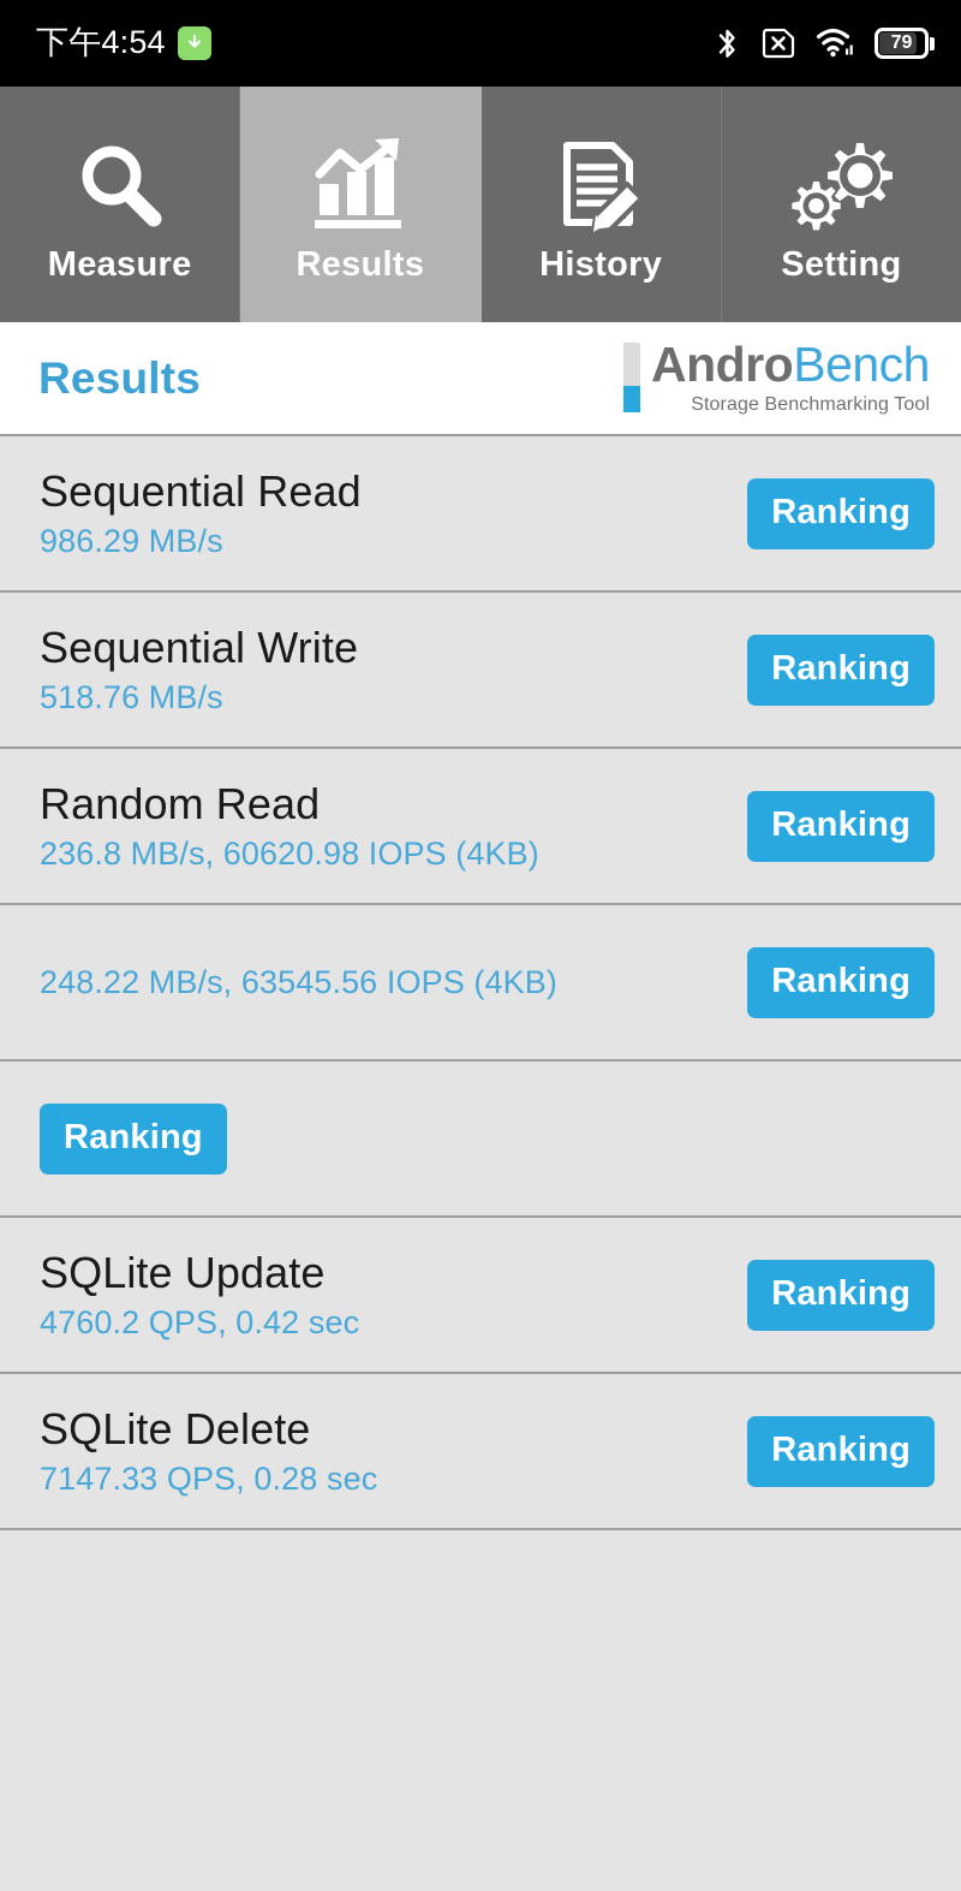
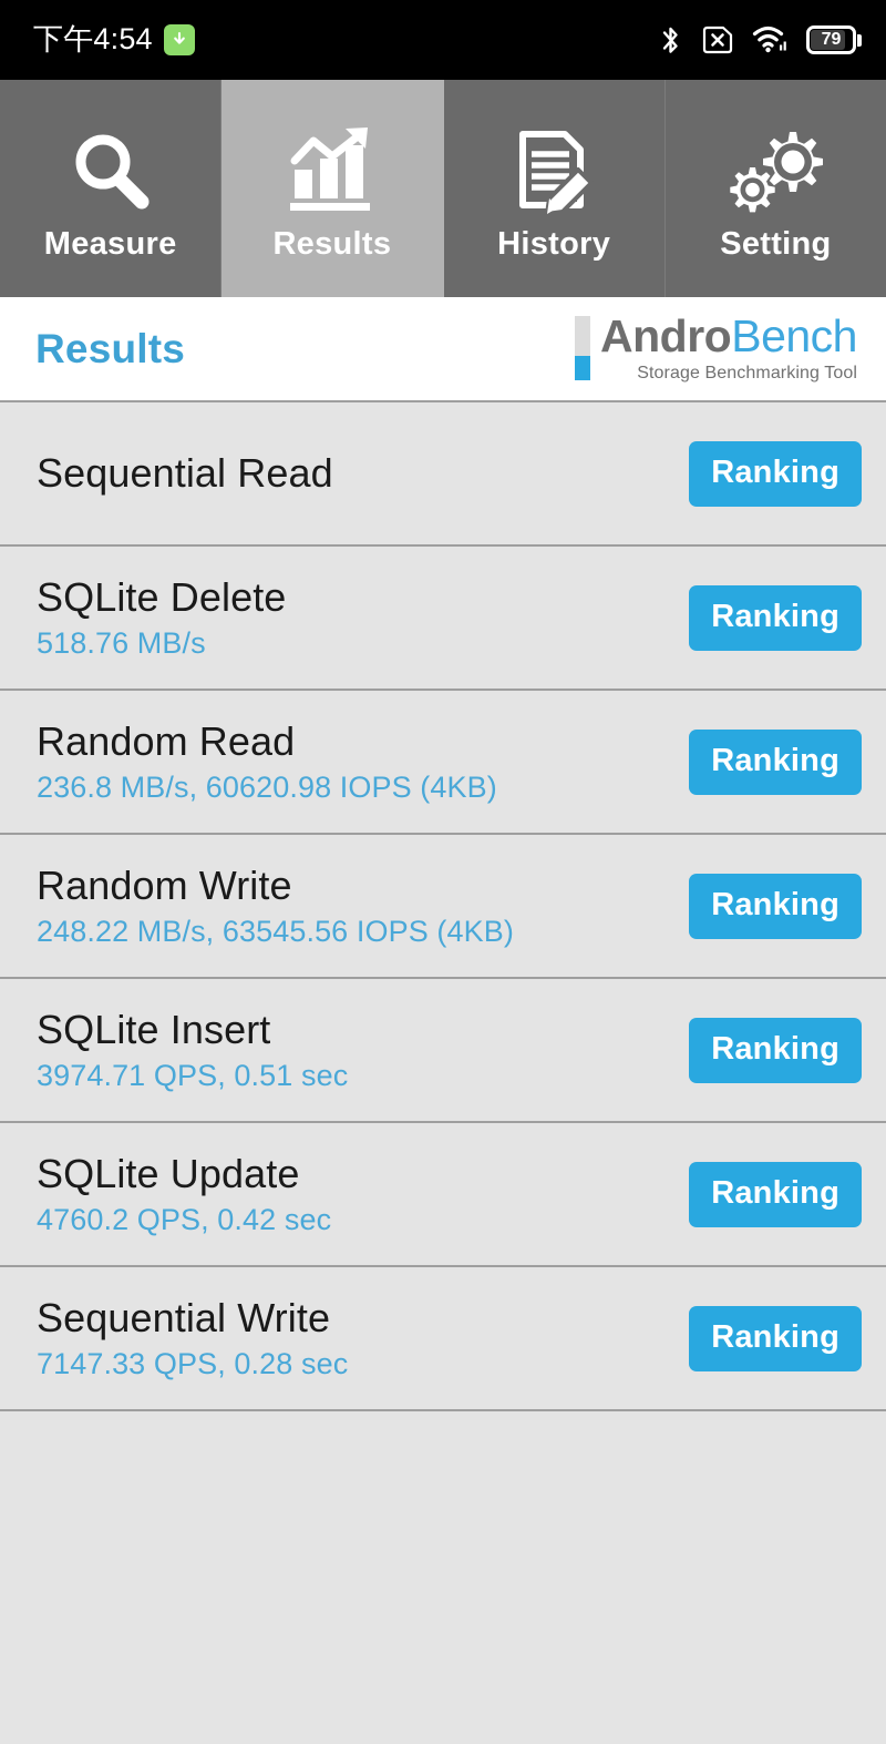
  下午4:54
  79
  Measure
  Results
  History
  Setting
  Results
  AndroBench
  Storage Benchmarking Tool
  Sequential Read
- 986.29 MB/s
  Ranking
- Sequential Write
+ SQLite Delete
  518.76 MB/s
  Ranking
  Random Read
  236.8 MB/s, 60620.98 IOPS (4KB)
  Ranking
+ Random Write
  248.22 MB/s, 63545.56 IOPS (4KB)
  Ranking
+ SQLite Insert
+ 3974.71 QPS, 0.51 sec
  Ranking
  SQLite Update
  4760.2 QPS, 0.42 sec
  Ranking
- SQLite Delete
+ Sequential Write
  7147.33 QPS, 0.28 sec
  Ranking
